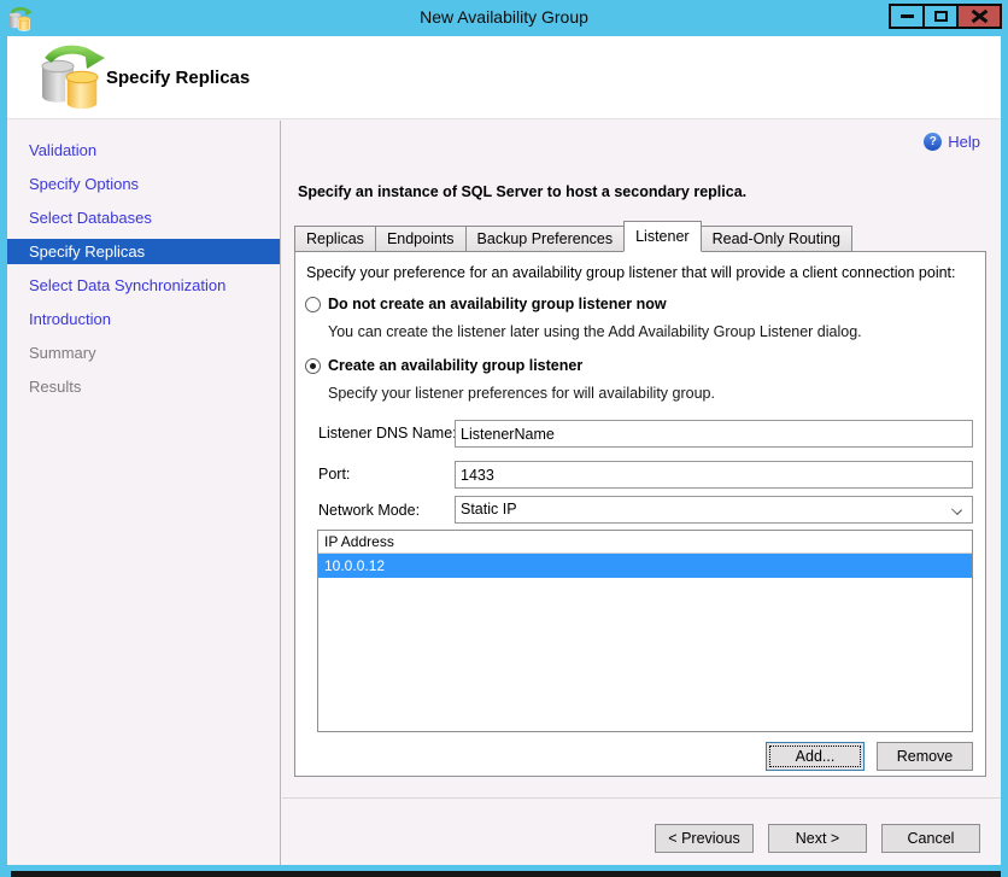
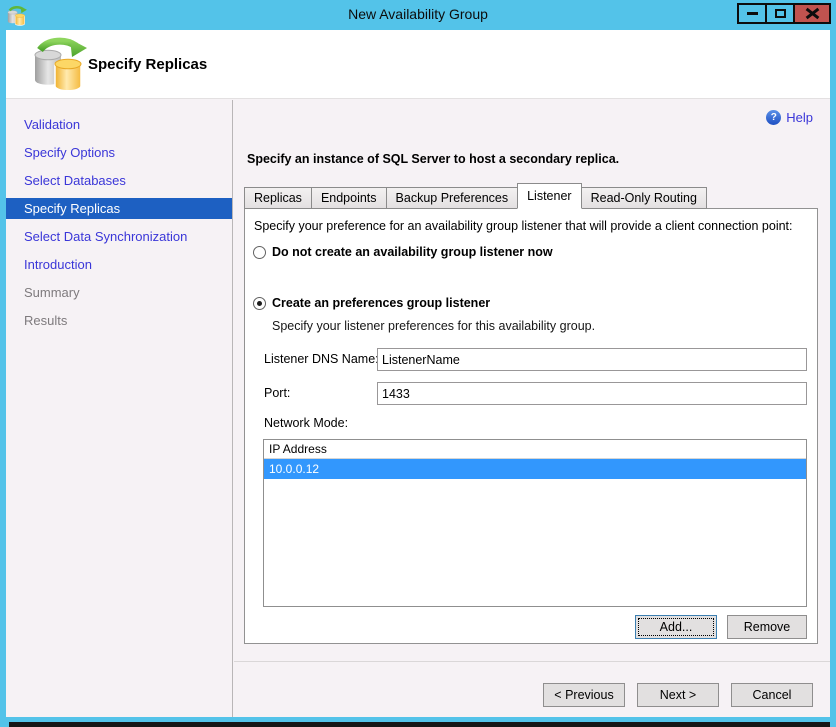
  New Availability Group
  Specify Replicas
  Validation
  Specify Options
  Select Databases
  Specify Replicas
  Select Data Synchronization
  Introduction
  Summary
  Results
  ?
  Help
  Specify an instance of SQL Server to host a secondary replica.
  Replicas
  Endpoints
  Backup Preferences
  Listener
  Read-Only Routing
  Specify your preference for an availability group listener that will provide a client connection point:
  Do not create an availability group listener now
- You can create the listener later using the Add Availability Group Listener dialog.
- Create an availability group listener
+ Create an preferences group listener
- Specify your listener preferences for will availability group.
+ Specify your listener preferences for this availability group.
  Listener DNS Name
  ListenerName
  Port:
  1433
  Network Mode:
- Static IP
  IP Address
  10.0.0.12
  Add...
  Remove
  < Previous
  Next >
  Cancel
